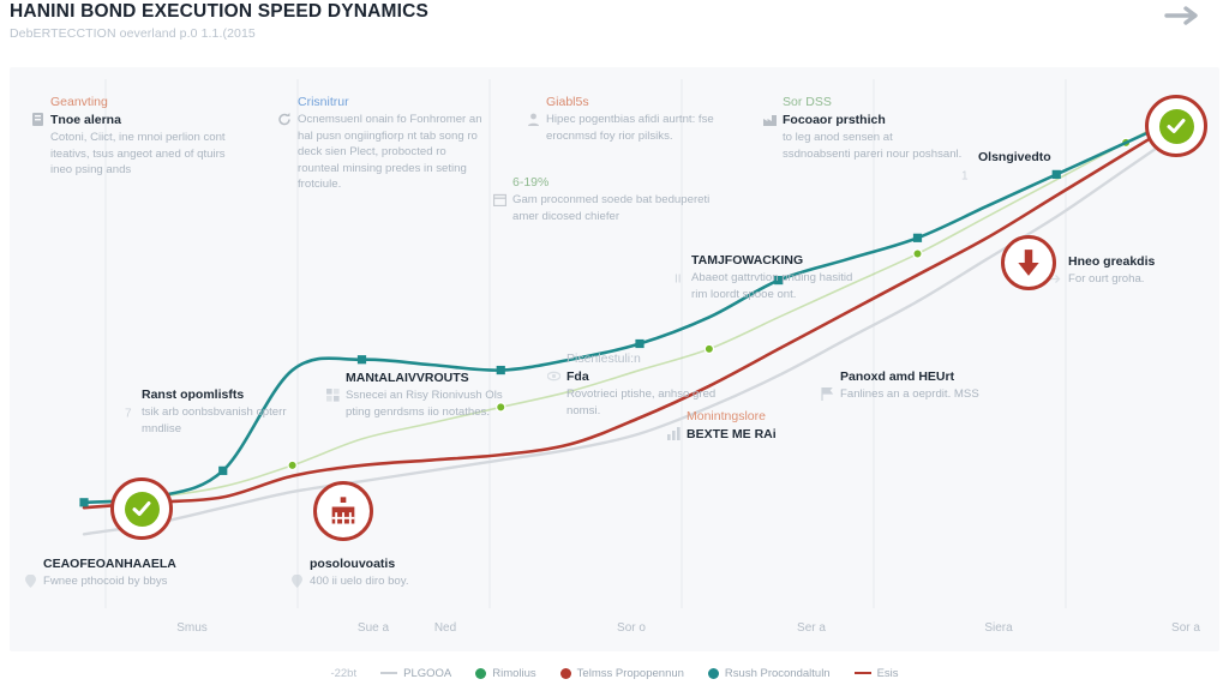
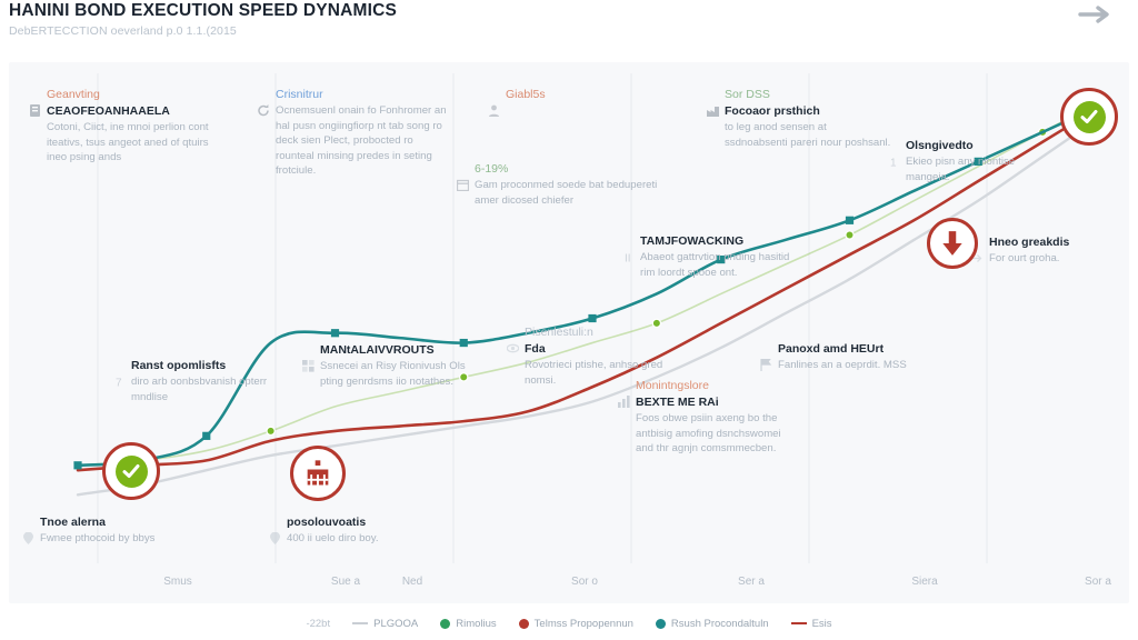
  HANINI BOND EXECUTION SPEED DYNAMICS
  DebERTECCTION oeverland p.0 1.1.(2015
  Smus
  Sue a
  Ned
  Sor o
  Ser a
  Siera
  Sor a
  Geanvting
- Tnoe alerna
+ CEAOFEOANHAAELA
  Cotoni, Ciict, ine mnoi perlion cont iteativs, tsus angeot aned of qtuirs ineo psing ands
  Crisnitrur
  Ocnemsuenl onain fo Fonhromer an hal pusn ongiingfiorp nt tab song ro deck sien Plect, probocted ro rounteal minsing predes in seting frotciule.
  Giabl5s
- Hipec pogentbias afidi aurtnt: fse erocnmsd foy rior pilsiks.
  6-19%
  Gam proconmed soede bat bedupereti amer dicosed chiefer
  Sor DSS
  Focoaor prsthich
  to leg anod sensen at ssdnoabsenti pareri nour poshsanl.
  1
  Olsngivedto
+ Ekieo pisn any niontise mangeia.
  II
  TAMJFOWACKING
  Abaeot gattrvtion priding hasitid rim loordt spooe ont.
  Hneo greakdis
  For ourt groha.
  7
  Ranst opomlisfts
- tsik arb oonbsbvanish opterr mndlise
+ diro arb oonbsbvanish opterr mndlise
  MANtALAIVVROUTS
  Ssnecei an Risy Rionivush Ols pting genrdsms iio notathes.
  Pisenlestuli:n
  Fda
  Rovotrieci ptishe, anhso gred nomsi.
  Monintngslore
  BEXTE ME RAi
+ Foos obwe psiin axeng bo the antbisig amofing dsnchswomei and thr agnjn comsmmecben.
  Panoxd amd HEUrt
  Fanlines an a oeprdit. MSS
- CEAOFEOANHAAELA
+ Tnoe alerna
  Fwnee pthocoid by bbys
  posolouvoatis
  400 ii uelo diro boy.
  -22bt
  PLGOOA
  Rimolius
  Telmss Propopennun
  Rsush Procondaltuln
  Esis
